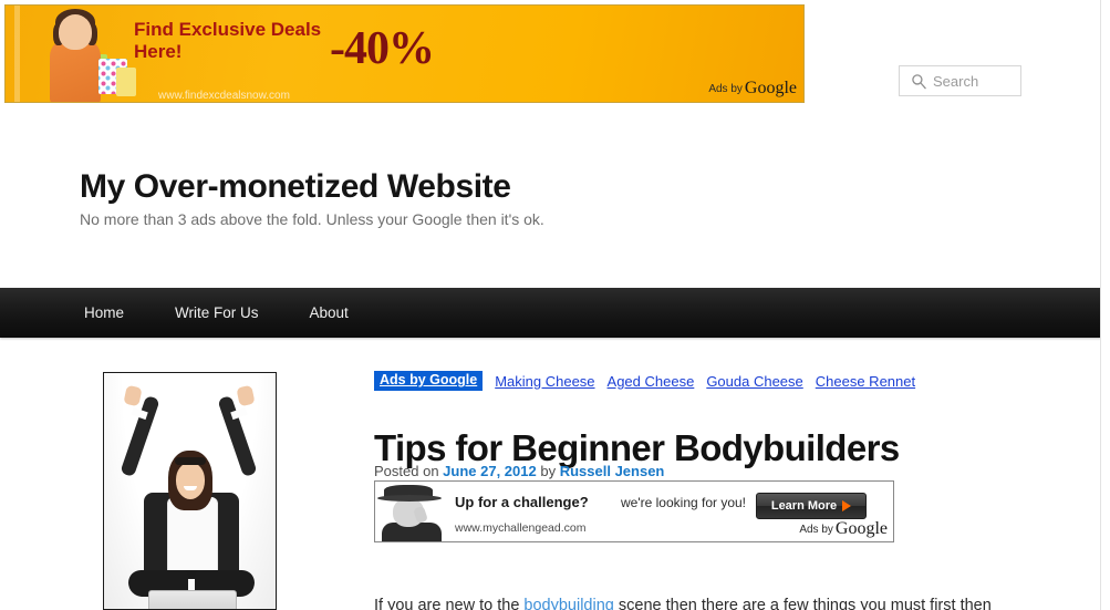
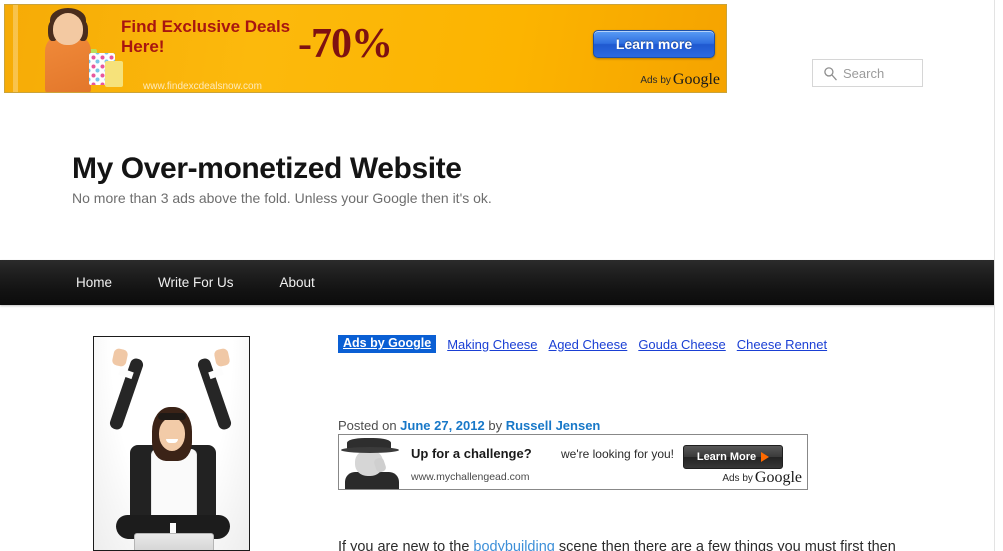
  Find Exclusive Deals Here!
- -40%
+ -70%
  www.findexcdealsnow.com
+ Learn more
  Ads by Google
  Search
  My Over-monetized Website
  No more than 3 ads above the fold. Unless your Google then it's ok.
  Home
  Write For Us
  About
  Ads by Google
  Making Cheese
  Aged Cheese
  Gouda Cheese
  Cheese Rennet
- Tips for Beginner Bodybuilders
  Posted on June 27, 2012 by Russell Jensen
  Up for a challenge?
  we're looking for you!
  www.mychallengead.com
  Learn More
  Ads by Google
  If you are new to the bodybuilding scene then there are a few things you must first then
